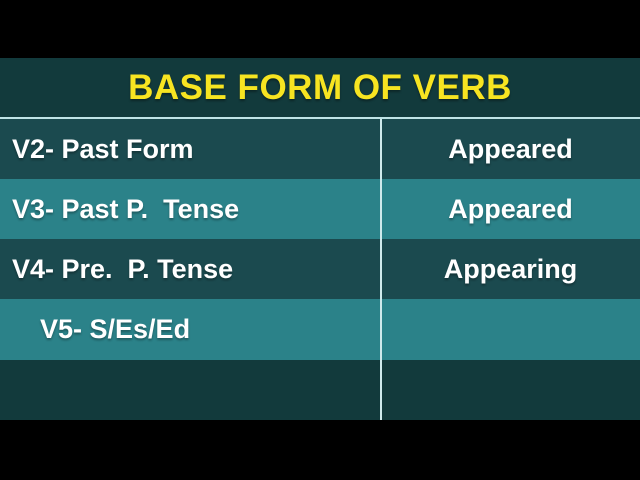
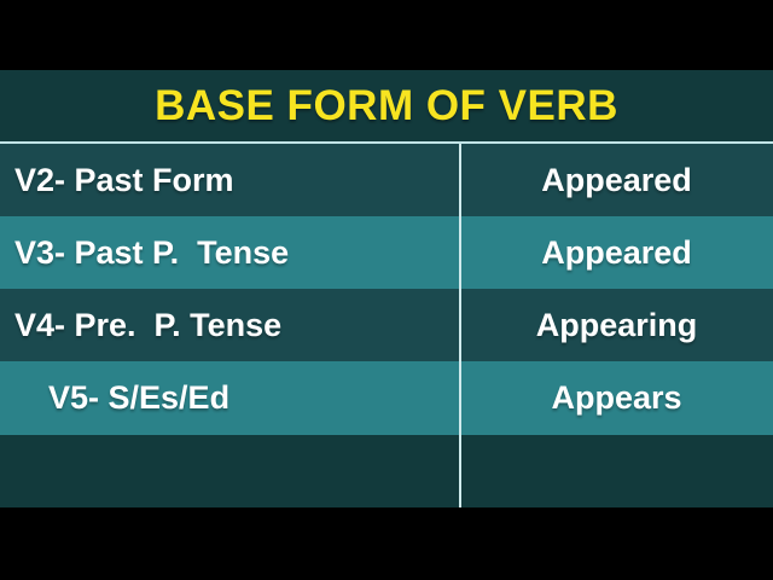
  BASE FORM OF VERB
  V2- Past Form
  Appeared
  V3- Past P. Tense
  Appeared
  V4- Pre. P. Tense
  Appearing
  V5- S/Es/Ed
+ Appears
